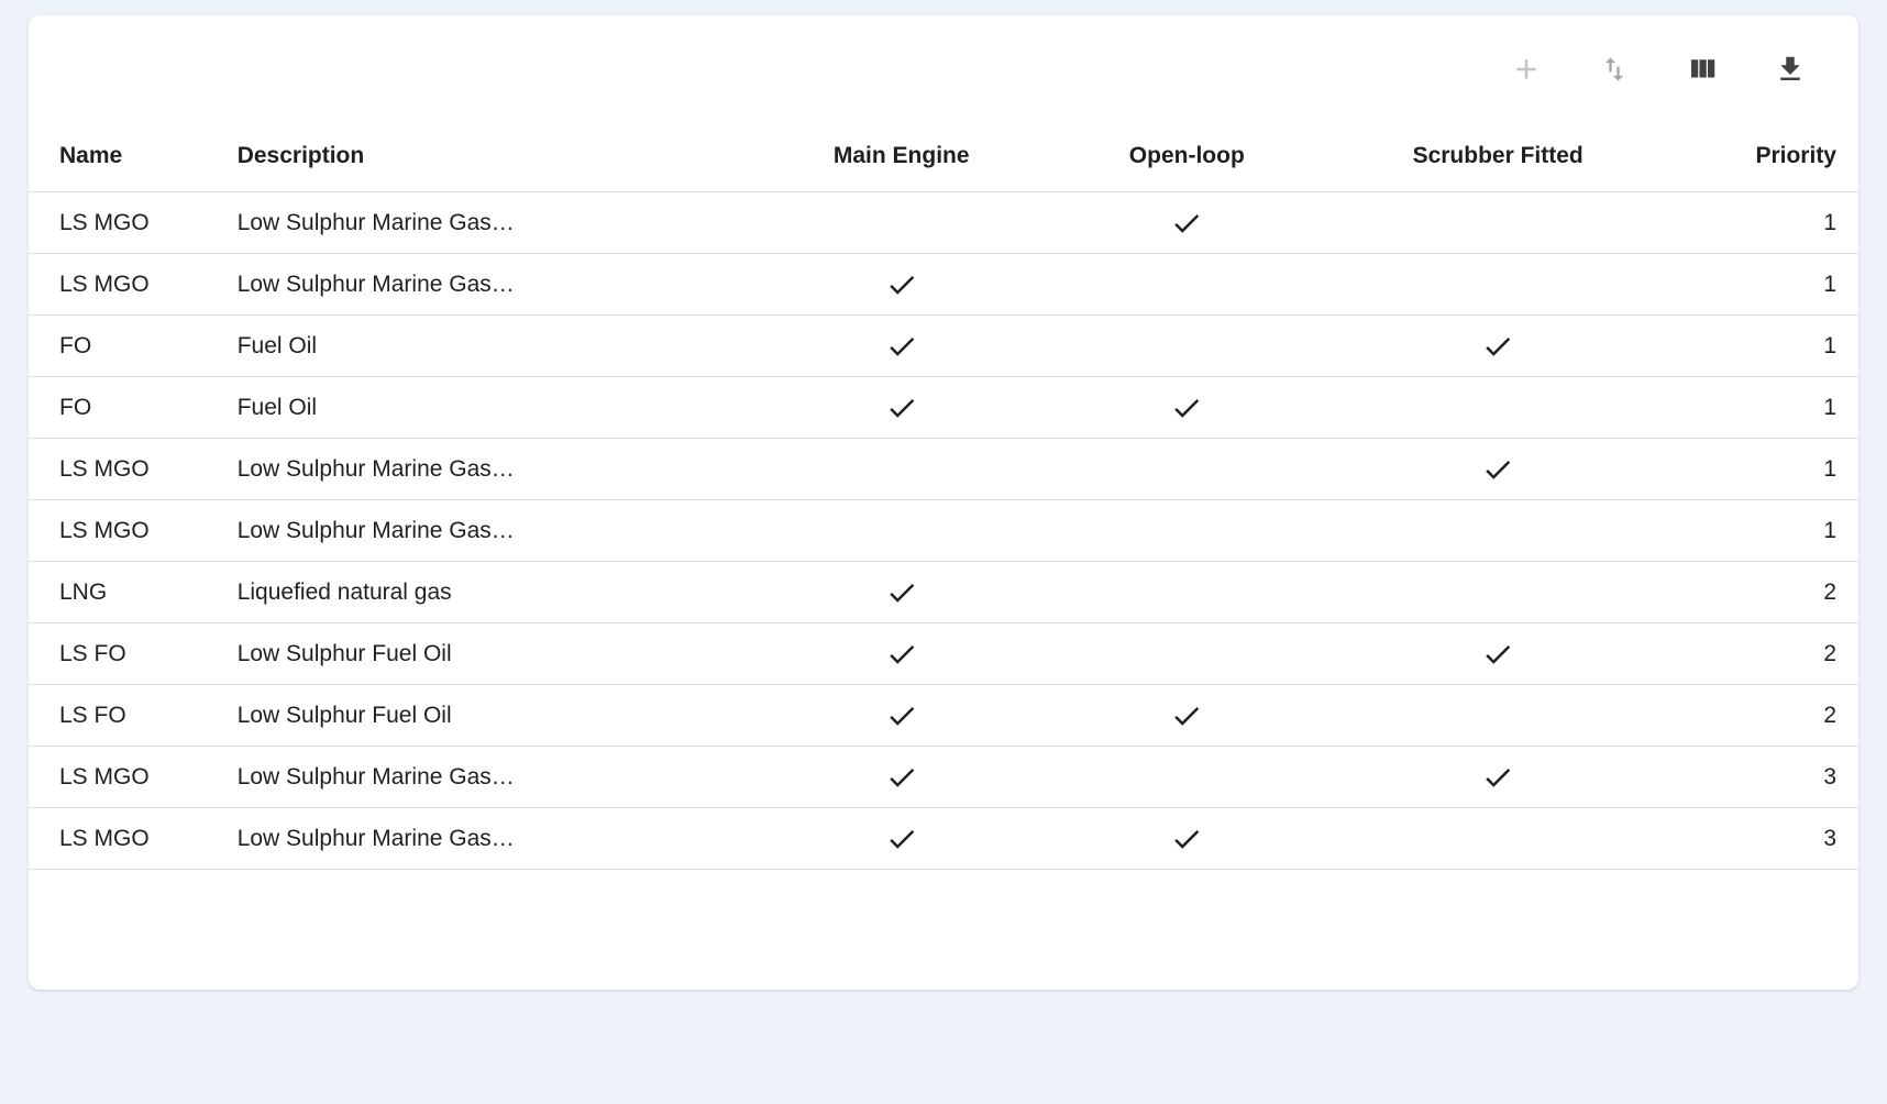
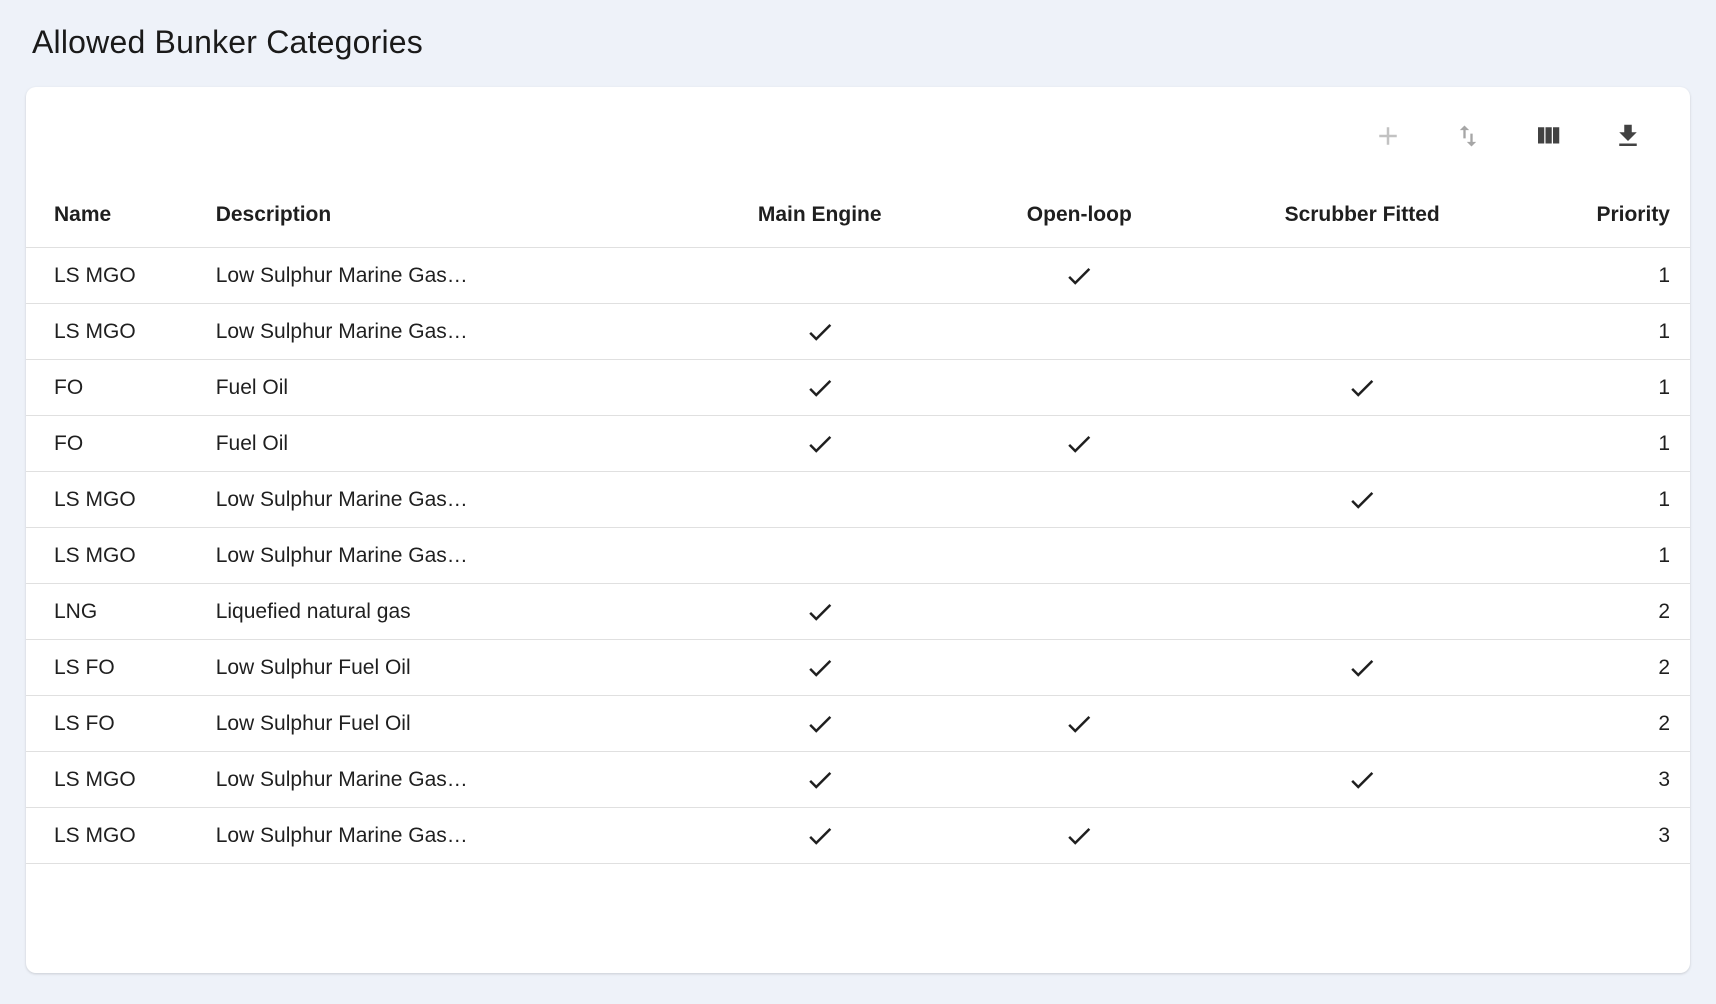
+ Allowed Bunker Categories
  Name	Description	Main Engine	Open-loop	Scrubber Fitted	Priority
  LS MGO	Low Sulphur Marine Gas…				1
  LS MGO	Low Sulphur Marine Gas…				1
  FO	Fuel Oil				1
  FO	Fuel Oil				1
  LS MGO	Low Sulphur Marine Gas…				1
  LS MGO	Low Sulphur Marine Gas…				1
  LNG	Liquefied natural gas				2
  LS FO	Low Sulphur Fuel Oil				2
  LS FO	Low Sulphur Fuel Oil				2
  LS MGO	Low Sulphur Marine Gas…				3
  LS MGO	Low Sulphur Marine Gas…				3
